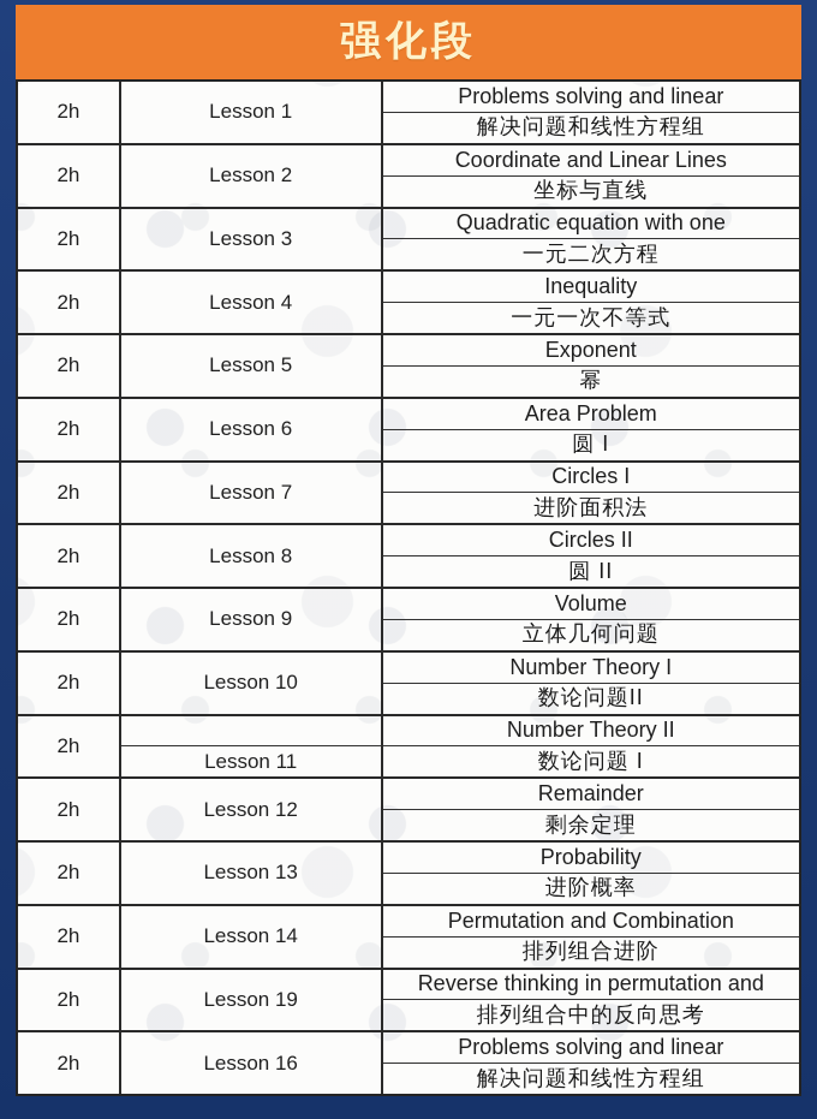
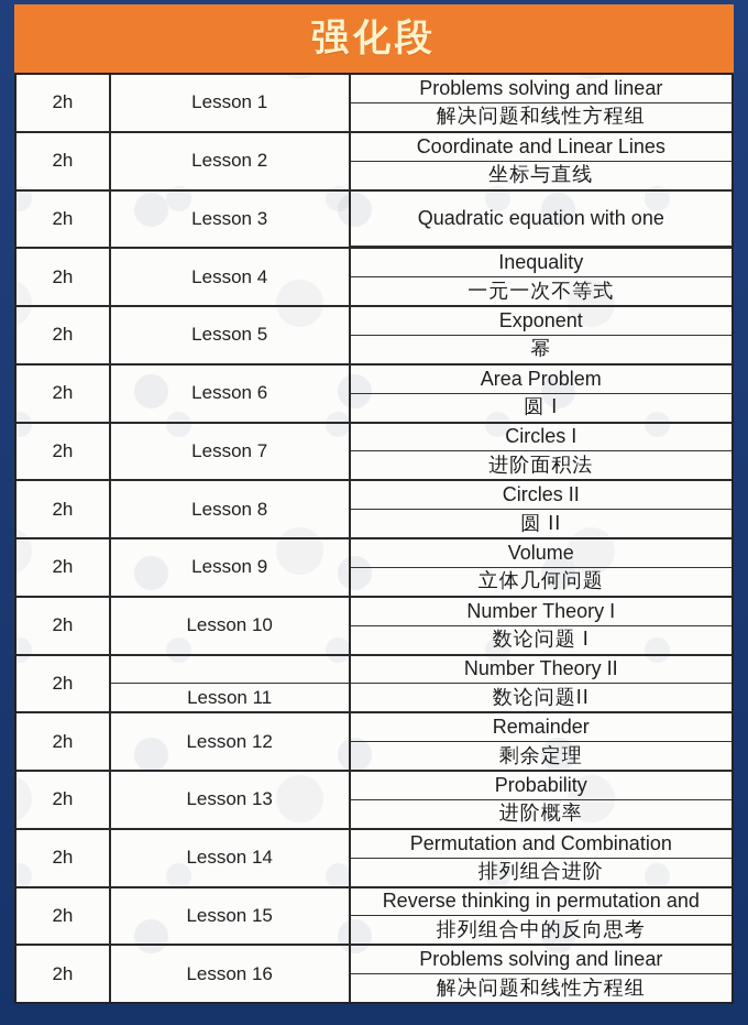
  强化段
  2h
  Lesson 1
  Problems solving and linear
  解决问题和线性方程组
  2h
  Lesson 2
  Coordinate and Linear Lines
  坐标与直线
  2h
  Lesson 3
  Quadratic equation with one
- 一元二次方程
  2h
  Lesson 4
  Inequality
  一元一次不等式
  2h
  Lesson 5
  Exponent
  幂
  2h
  Lesson 6
  Area Problem
  圆 I
  2h
  Lesson 7
  Circles I
  进阶面积法
  2h
  Lesson 8
  Circles II
  圆 II
  2h
  Lesson 9
  Volume
  立体几何问题
  2h
  Lesson 10
  Number Theory I
- 数论问题II
+ 数论问题 I
  2h
  Lesson 11
  Number Theory II
- 数论问题 I
+ 数论问题II
  2h
  Lesson 12
  Remainder
  剩余定理
  2h
  Lesson 13
  Probability
  进阶概率
  2h
  Lesson 14
  Permutation and Combination
  排列组合进阶
  2h
- Lesson 19
+ Lesson 15
  Reverse thinking in permutation and
  排列组合中的反向思考
  2h
  Lesson 16
  Problems solving and linear
  解决问题和线性方程组
